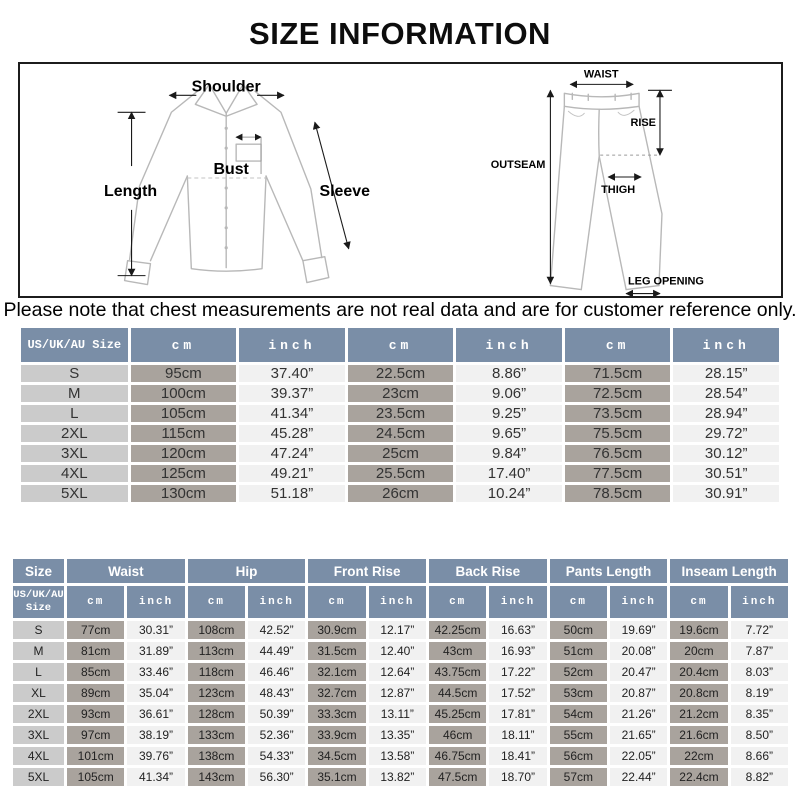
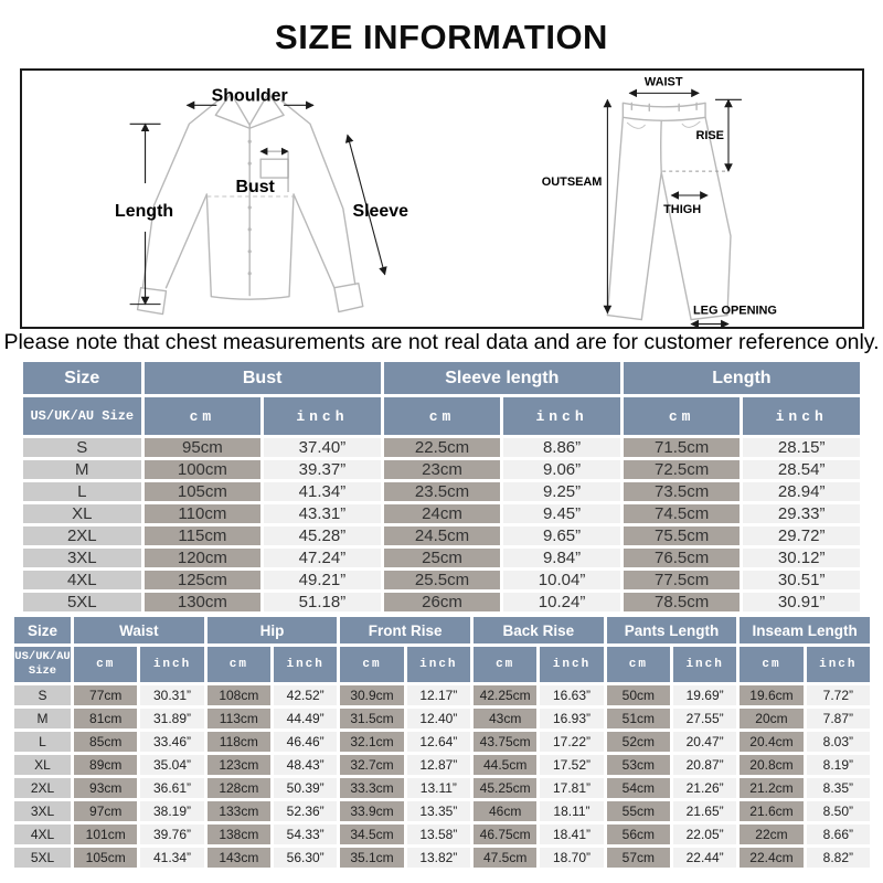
  SIZE INFORMATION
  Shoulder
  Length
  Bust
  Sleeve
  WAIST
  RISE
  OUTSEAM
  THIGH
  LEG OPENING
  Please note that chest measurements are not real data and are for customer reference only.
+ Size	Bust	Sleeve length	Length
  US/UK/AU Size	cm	inch	cm	inch	cm	inch
  S	95cm	37.40”	22.5cm	8.86”	71.5cm	28.15”
  M	100cm	39.37”	23cm	9.06”	72.5cm	28.54”
  L	105cm	41.34”	23.5cm	9.25”	73.5cm	28.94”
+ XL	110cm	43.31”	24cm	9.45”	74.5cm	29.33”
  2XL	115cm	45.28”	24.5cm	9.65”	75.5cm	29.72”
  3XL	120cm	47.24”	25cm	9.84”	76.5cm	30.12”
- 4XL	125cm	49.21”	25.5cm	17.40”	77.5cm	30.51”
+ 4XL	125cm	49.21”	25.5cm	10.04”	77.5cm	30.51”
  5XL	130cm	51.18”	26cm	10.24”	78.5cm	30.91”
  Size	Waist	Hip	Front Rise	Back Rise	Pants Length	Inseam Length
  US/UK/AU Size	cm	inch	cm	inch	cm	inch	cm	inch	cm	inch	cm	inch
  S	77cm	30.31”	108cm	42.52”	30.9cm	12.17”	42.25cm	16.63”	50cm	19.69”	19.6cm	7.72”
- M	81cm	31.89”	113cm	44.49”	31.5cm	12.40”	43cm	16.93”	51cm	20.08”	20cm	7.87”
+ M	81cm	31.89”	113cm	44.49”	31.5cm	12.40”	43cm	16.93”	51cm	27.55”	20cm	7.87”
  L	85cm	33.46”	118cm	46.46”	32.1cm	12.64”	43.75cm	17.22”	52cm	20.47”	20.4cm	8.03”
  XL	89cm	35.04”	123cm	48.43”	32.7cm	12.87”	44.5cm	17.52”	53cm	20.87”	20.8cm	8.19”
  2XL	93cm	36.61”	128cm	50.39”	33.3cm	13.11”	45.25cm	17.81”	54cm	21.26”	21.2cm	8.35”
  3XL	97cm	38.19”	133cm	52.36”	33.9cm	13.35”	46cm	18.11”	55cm	21.65”	21.6cm	8.50”
  4XL	101cm	39.76”	138cm	54.33”	34.5cm	13.58”	46.75cm	18.41”	56cm	22.05”	22cm	8.66”
  5XL	105cm	41.34”	143cm	56.30”	35.1cm	13.82”	47.5cm	18.70”	57cm	22.44”	22.4cm	8.82”
